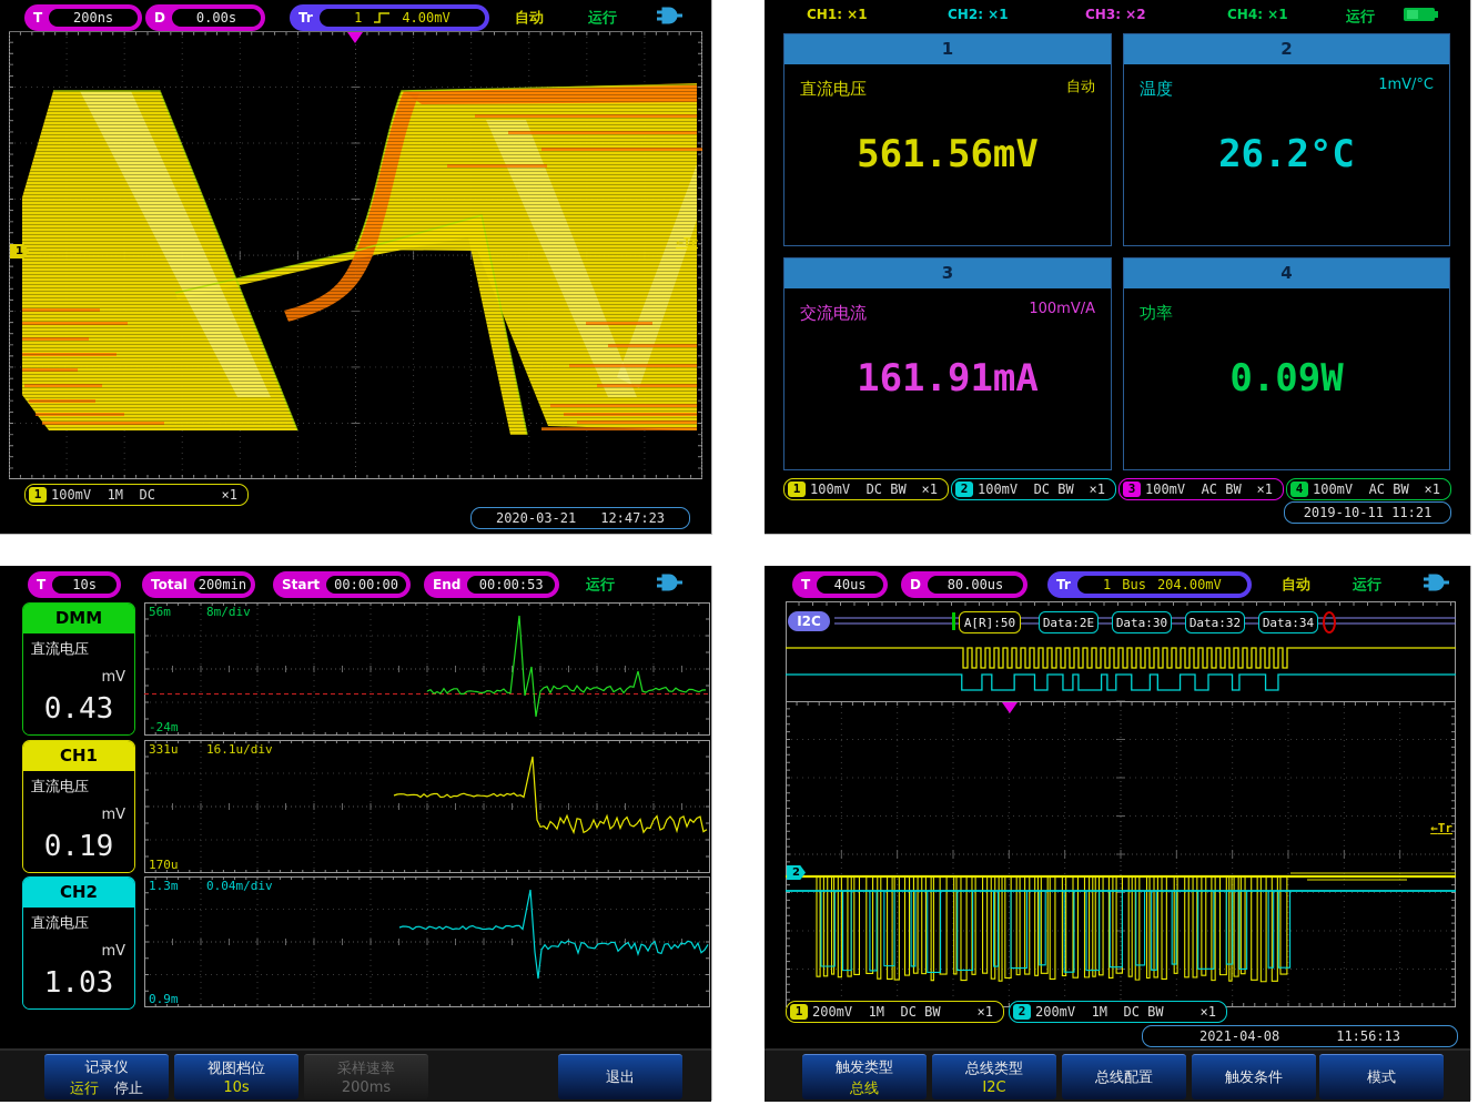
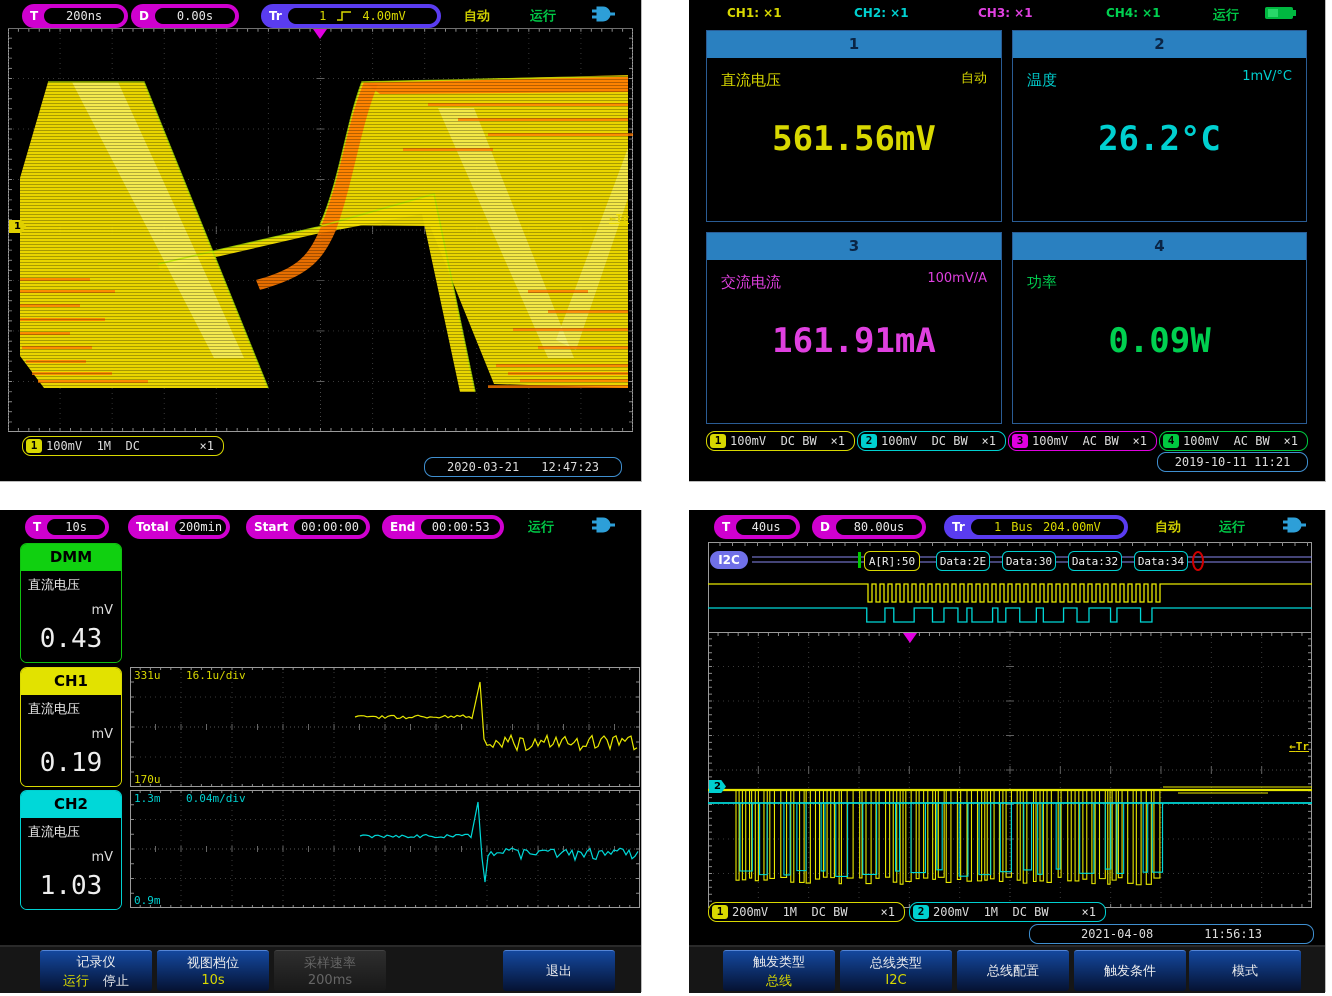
  T
  200ns
  D
  0.00s
  Tr
  1
  4.00mV
  自动
  运行
  1
  ←Tr
  1
  100mV 1M DC
  ×1
  2020-03-21
  12:47:23
  CH1: ×1
  CH2: ×1
- CH3: ×2
+ CH3: ×1
  CH4: ×1
  运行
  1
  直流电压
  自动
  561.56mV
  2
  温度
  1mV/°C
  26.2°C
  3
  交流电流
  100mV/A
  161.91mA
  4
  功率
  0.09W
  1
  100mV DC BW
  ×1
  2
  100mV DC BW
  ×1
  3
  100mV AC BW
  ×1
  4
  100mV AC BW
  ×1
  2019-10-11 11:21
  T
  10s
  Total
  200min
  Start
  00:00:00
  End
  00:00:53
  运行
  DMM
  直流电压
  mV
  0.43
  CH1
  直流电压
  mV
  0.19
  CH2
  直流电压
  mV
  1.03
- 56m
- 8m/div
- -24m
  331u
  16.1u/div
  170u
  1.3m
  0.04m/div
  0.9m
  记录仪
  运行
  停止
  视图档位
  10s
  采样速率
  200ms
  退出
  T
  40us
  D
  80.00us
  Tr
  1
  Bus
  204.00mV
  自动
  运行
  I2C
  A[R]:50
  Data:2E
  Data:30
  Data:32
  Data:34
  2
  ←Tr
  1
  200mV 1M DC BW
  ×1
  2
  200mV 1M DC BW
  ×1
  2021-04-08
  11:56:13
  触发类型
  总线
  总线类型
  I2C
  总线配置
  触发条件
  模式
